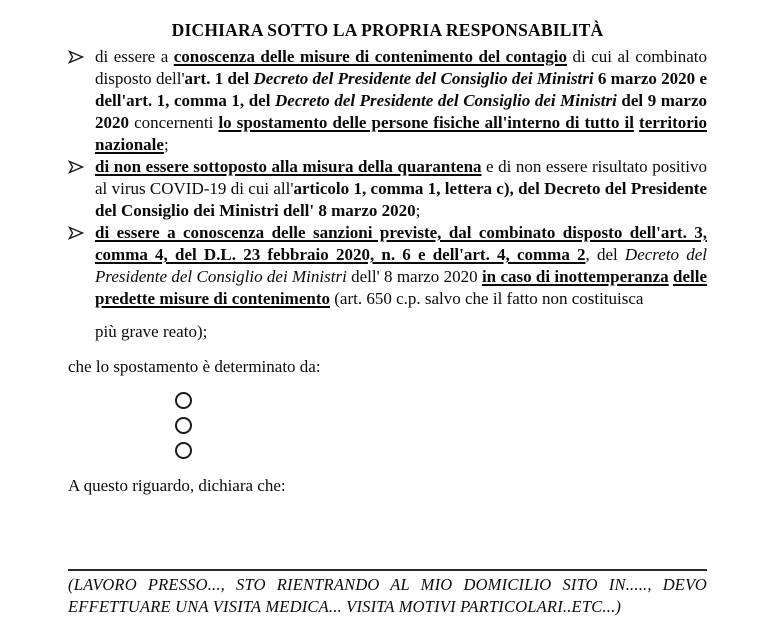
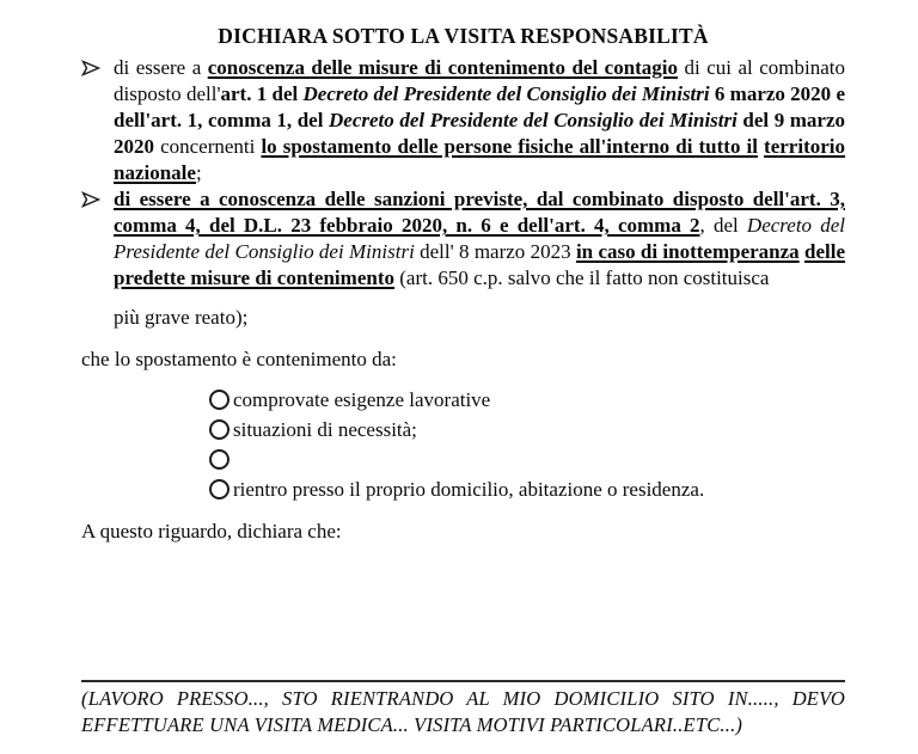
- DICHIARA SOTTO LA PROPRIA RESPONSABILITÀ
+ DICHIARA SOTTO LA VISITA RESPONSABILITÀ
  di essere a conoscenza delle misure di contenimento del contagio di cui al combinato disposto dell'art. 1 del Decreto del Presidente del Consiglio dei Ministri 6 marzo 2020 e dell'art. 1, comma 1, del Decreto del Presidente del Consiglio dei Ministri del 9 marzo 2020 concernenti lo spostamento delle persone fisiche all'interno di tutto il territorio nazionale;
- di non essere sottoposto alla misura della quarantena e di non essere risultato positivo al virus COVID-19 di cui all'articolo 1, comma 1, lettera c), del Decreto del Presidente del Consiglio dei Ministri dell' 8 marzo 2020;
- di essere a conoscenza delle sanzioni previste, dal combinato disposto dell'art. 3, comma 4, del D.L. 23 febbraio 2020, n. 6 e dell'art. 4, comma 2, del Decreto del Presidente del Consiglio dei Ministri dell' 8 marzo 2020 in caso di inottemperanza delle predette misure di contenimento (art. 650 c.p. salvo che il fatto non costituisca
+ di essere a conoscenza delle sanzioni previste, dal combinato disposto dell'art. 3, comma 4, del D.L. 23 febbraio 2020, n. 6 e dell'art. 4, comma 2, del Decreto del Presidente del Consiglio dei Ministri dell' 8 marzo 2023 in caso di inottemperanza delle predette misure di contenimento (art. 650 c.p. salvo che il fatto non costituisca
  più grave reato);
- che lo spostamento è determinato da:
+ che lo spostamento è contenimento da:
+ comprovate esigenze lavorative
+ situazioni di necessità;
+ rientro presso il proprio domicilio, abitazione o residenza.
  A questo riguardo, dichiara che:
  (LAVORO PRESSO..., STO RIENTRANDO AL MIO DOMICILIO SITO IN....., DEVO EFFETTUARE UNA VISITA MEDICA... VISITA MOTIVI PARTICOLARI..ETC...)
